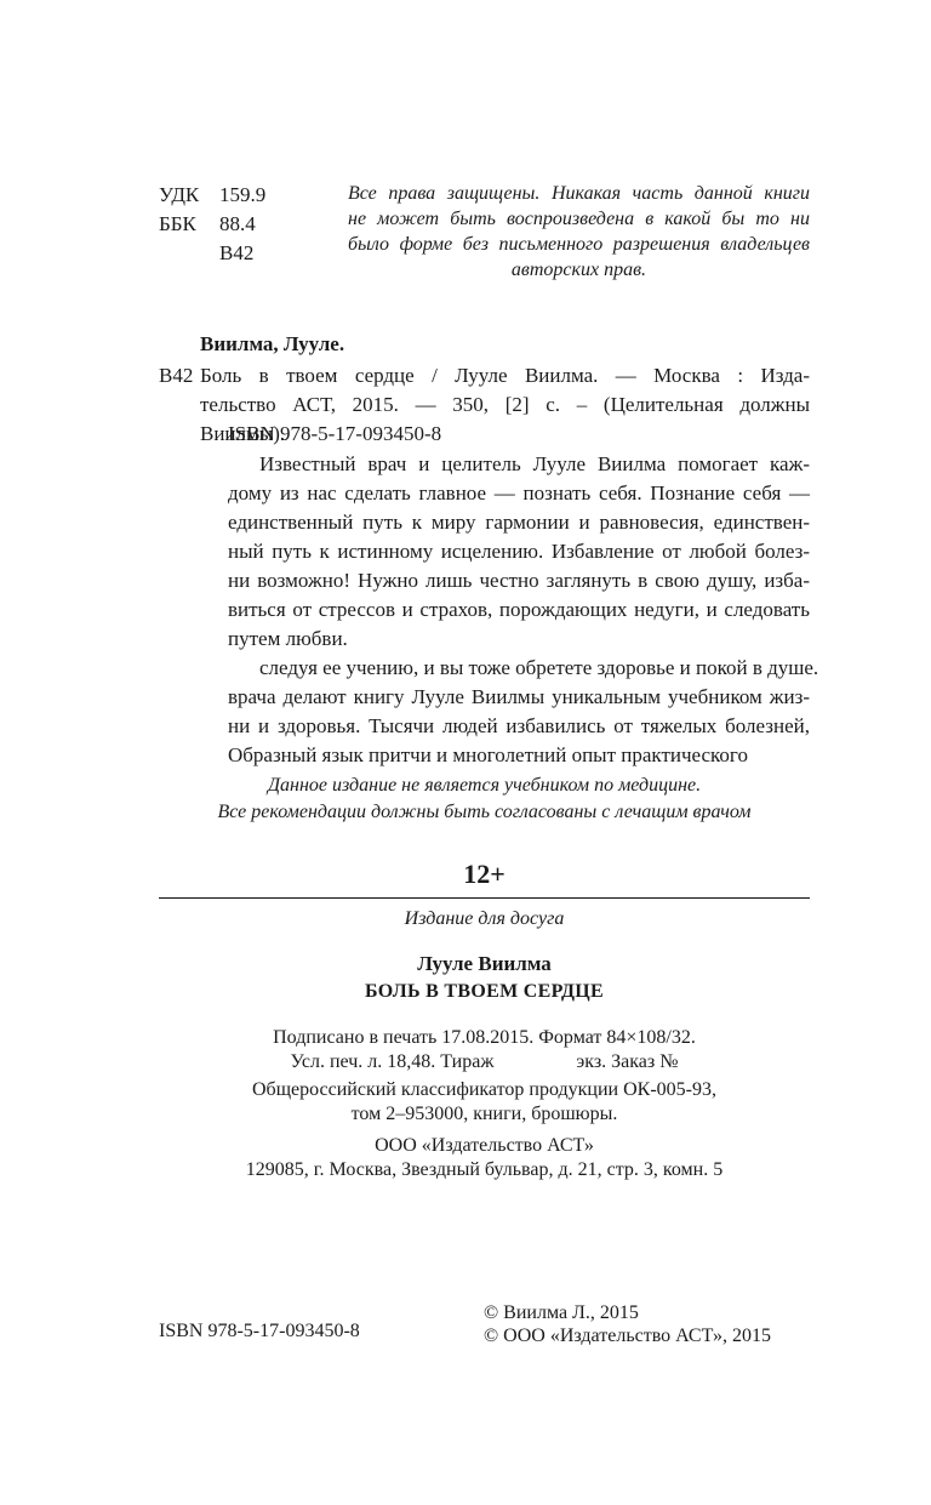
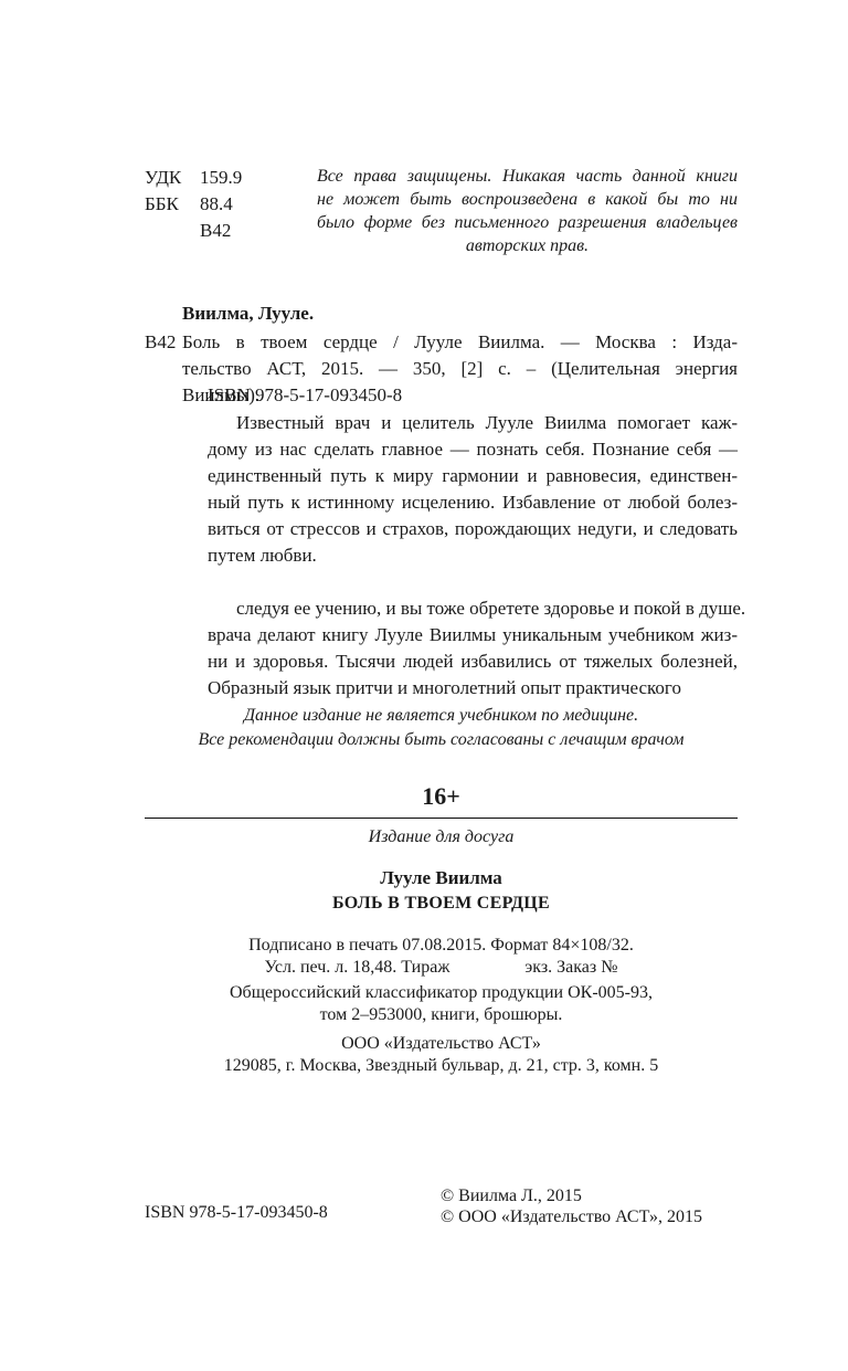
  УДК
  159.9
  ББК
  88.4
  В42
  Все права защищены. Никакая часть данной книги
  не может быть воспроизведена в какой бы то ни
  было форме без письменного разрешения владельцев
  авторских прав.
  Виилма, Лууле.
  В42
  Боль в твоем сердце / Лууле Виилма. — Москва : Изда-
- тельство АСТ, 2015. — 350, [2] с. – (Целительная должны
+ тельство АСТ, 2015. — 350, [2] с. – (Целительная энергия
  Виилмы).
  ISBN 978-5-17-093450-8
  Известный врач и целитель Лууле Виилма помогает каж-
  дому из нас сделать главное — познать себя. Познание себя —
  единственный путь к миру гармонии и равновесия, единствен-
  ный путь к истинному исцелению. Избавление от любой болез-
- ни возможно! Нужно лишь честно заглянуть в свою душу, изба-
  виться от стрессов и страхов, порождающих недуги, и следовать
  путем любви.
  следуя ее учению, и вы тоже обретете здоровье и покой в душе.
  врача делают книгу Лууле Виилмы уникальным учебником жиз-
  ни и здоровья. Тысячи людей избавились от тяжелых болезней,
  Образный язык притчи и многолетний опыт практического
  Данное издание не является учебником по медицине.
  Все рекомендации должны быть согласованы с лечащим врачом
- 12+
+ 16+
  Издание для досуга
  Лууле Виилма
  БОЛЬ В ТВОЕМ СЕРДЦЕ
- Подписано в печать 17.08.2015. Формат 84×108/32.
+ Подписано в печать 07.08.2015. Формат 84×108/32.
  Усл. печ. л. 18,48. Тираж экз. Заказ №
  Общероссийский классификатор продукции ОК-005-93,
  том 2–953000, книги, брошюры.
  ООО «Издательство АСТ»
  129085, г. Москва, Звездный бульвар, д. 21, стр. 3, комн. 5
  ISBN 978-5-17-093450-8
  © Виилма Л., 2015
  © ООО «Издательство АСТ», 2015
